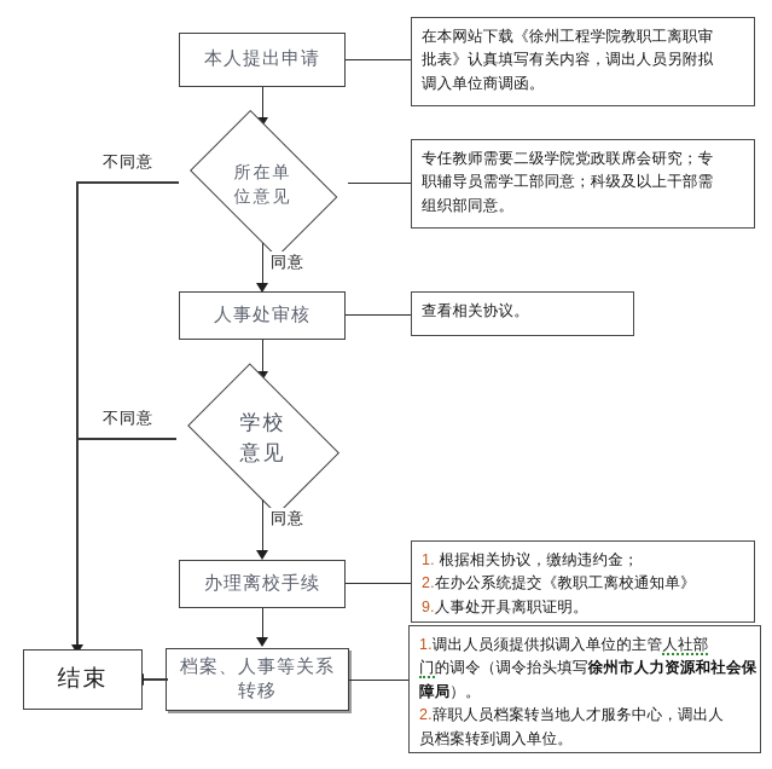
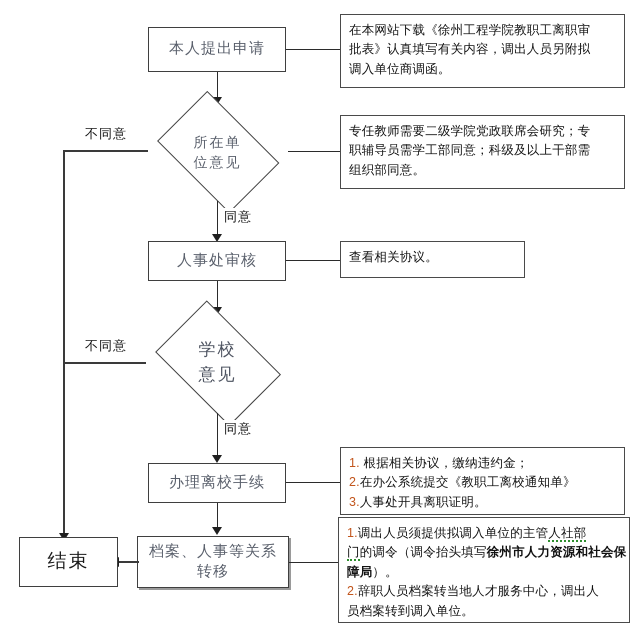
  本人提出申请
  在本网站下载《徐州工程学院教职工离职审
  批表》认真填写有关内容，调出人员另附拟
  调入单位商调函。
  所在单
  位意见
  专任教师需要二级学院党政联席会研究；专
  职辅导员需学工部同意；科级及以上干部需
  组织部同意。
  不同意
  同意
  人事处审核
  查看相关协议。
  学校
  意见
  不同意
  同意
  办理离校手续
  1. 根据相关协议，缴纳违约金；
  2.在办公系统提交《教职工离校通知单》
- 9.人事处开具离职证明。
+ 3.人事处开具离职证明。
  档案、人事等关系
  转移
  1.调出人员须提供拟调入单位的主管人社部
  门的调令（调令抬头填写徐州市人力资源和社会保
  障局）。
  2.辞职人员档案转当地人才服务中心，调出人
  员档案转到调入单位。
  结束
